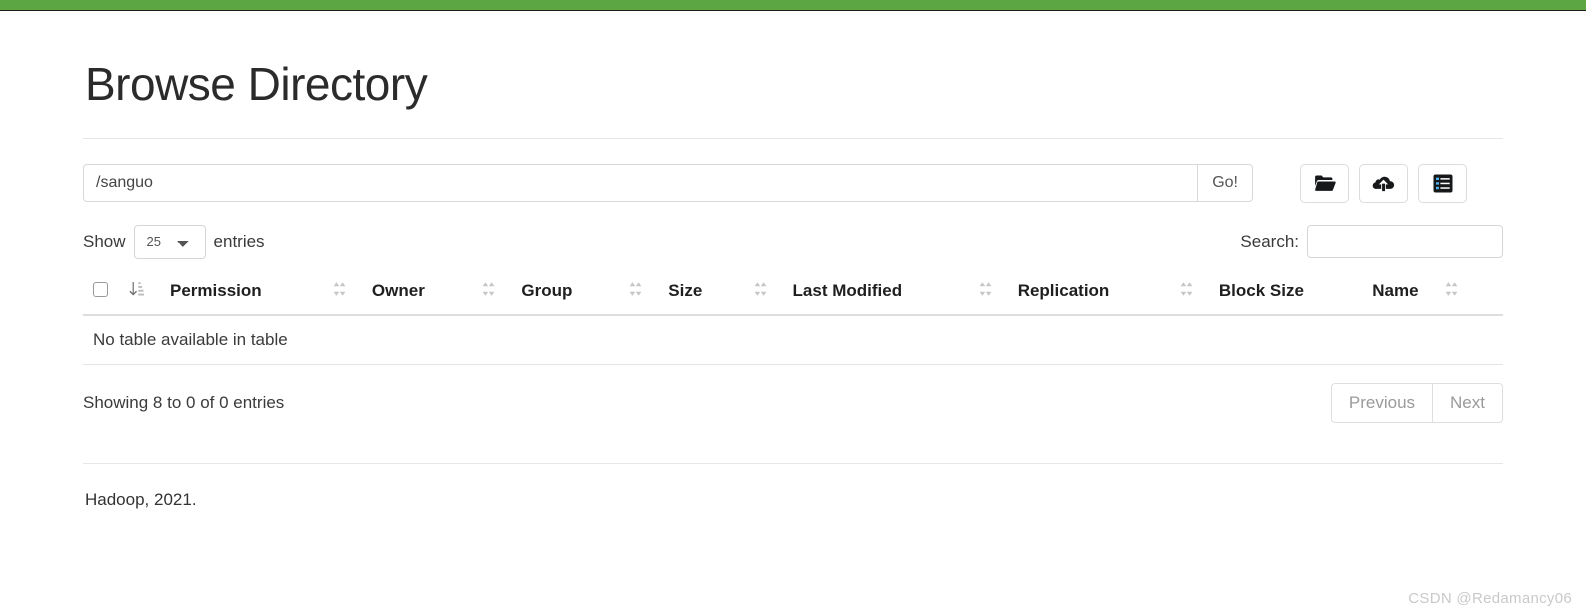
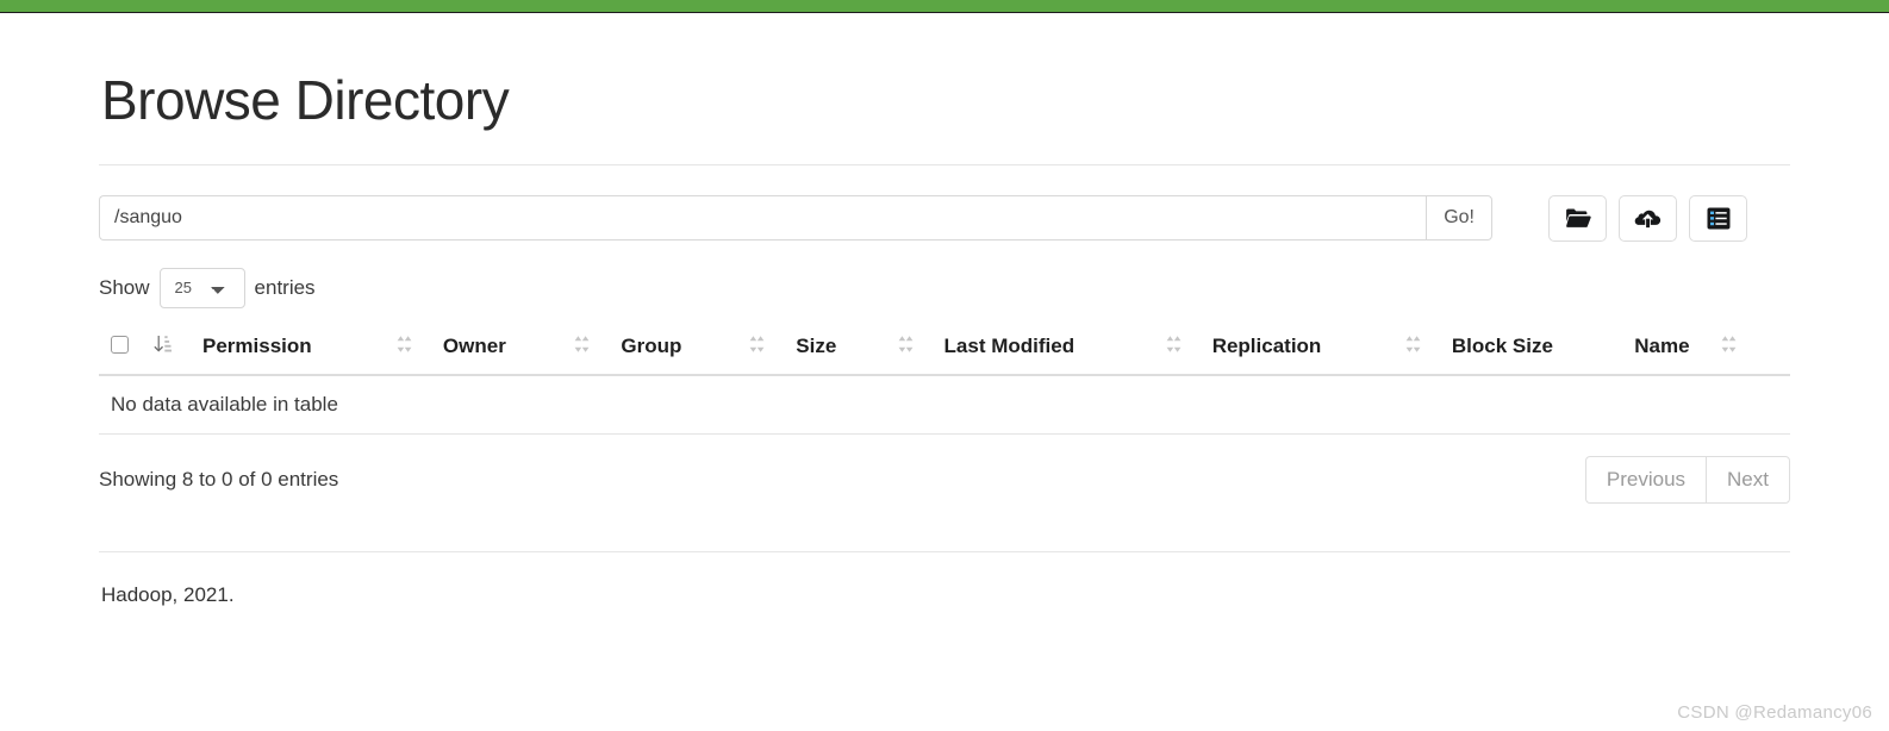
  Browse Directory
  /sanguo
  Go!
  Show
  25
  entries
- Search:
  	Permission	Owner	Group	Size	Last Modified	Replication	Block Size	Name
- No table available in table
+ No data available in table
  Showing 8 to 0 of 0 entries
  Previous
  Next
  Hadoop, 2021.
  CSDN @Redamancy06
